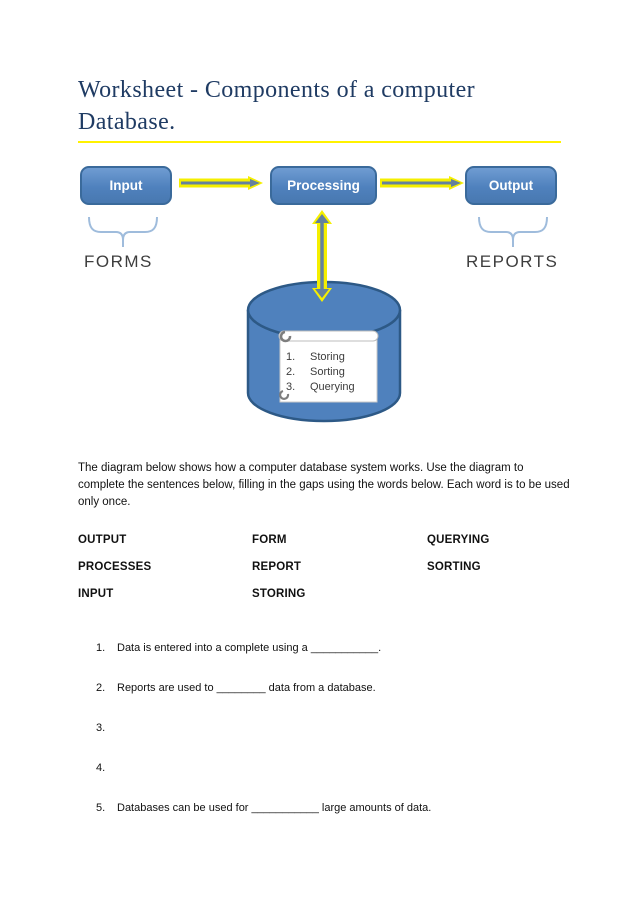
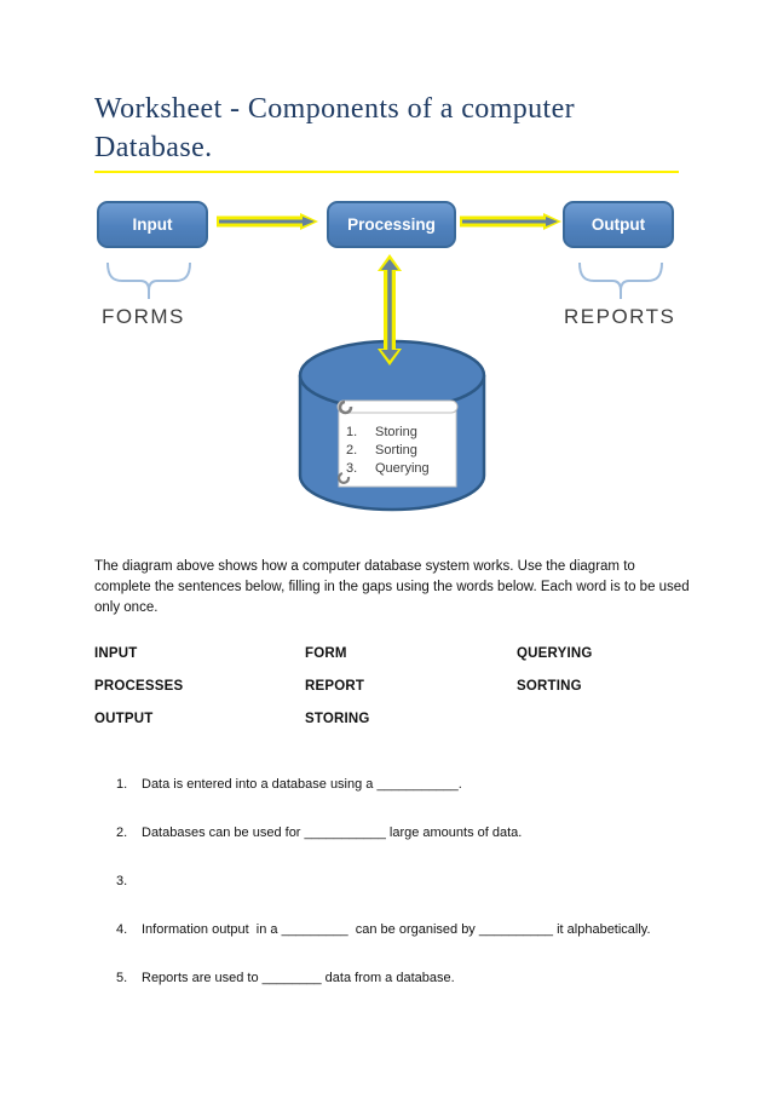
  Worksheet - Components of a computer Database.
  Input
  Processing
  Output
  FORMS
  REPORTS
  1.
  Storing
  2.
  Sorting
  3.
  Querying
- The diagram below shows how a computer database system works. Use the diagram to complete the sentences below, filling in the gaps using the words below. Each word is to be used only once.
+ The diagram above shows how a computer database system works. Use the diagram to complete the sentences below, filling in the gaps using the words below. Each word is to be used only once.
- OUTPUT
+ INPUT
  PROCESSES
- INPUT
+ OUTPUT
  FORM
  REPORT
  STORING
  QUERYING
  SORTING
  1.
- Data is entered into a complete using a ___________.
+ Data is entered into a database using a ___________.
  2.
- Reports are used to ________ data from a database.
+ Databases can be used for ___________ large amounts of data.
  3.
  4.
+ Information output in a _________ can be organised by __________ it alphabetically.
  5.
- Databases can be used for ___________ large amounts of data.
+ Reports are used to ________ data from a database.
